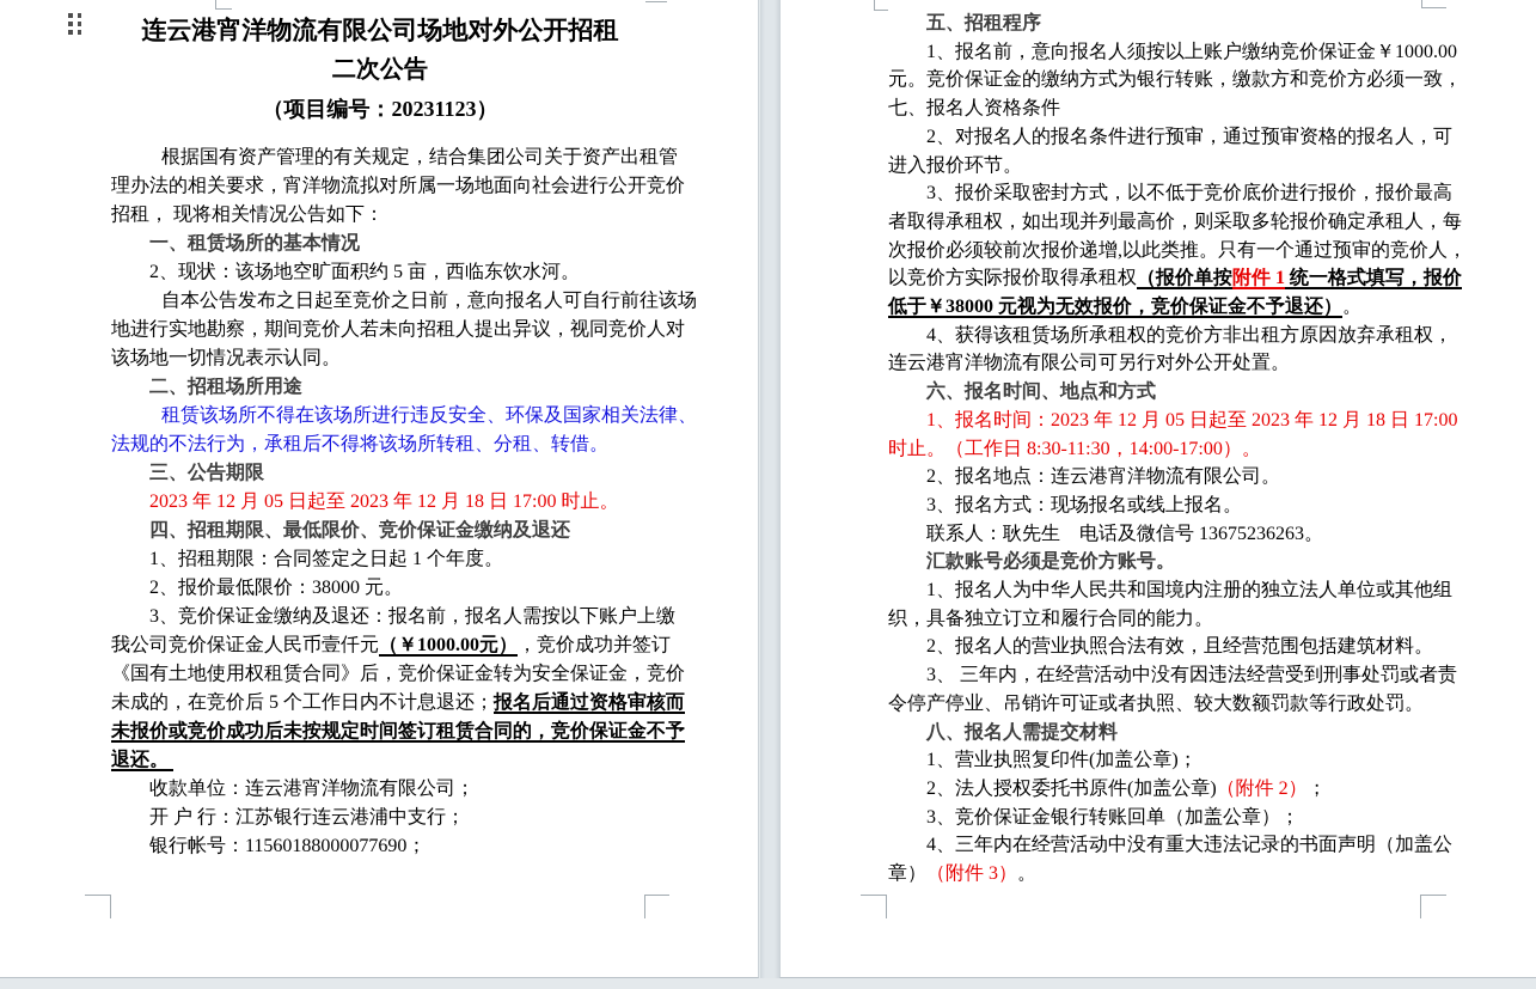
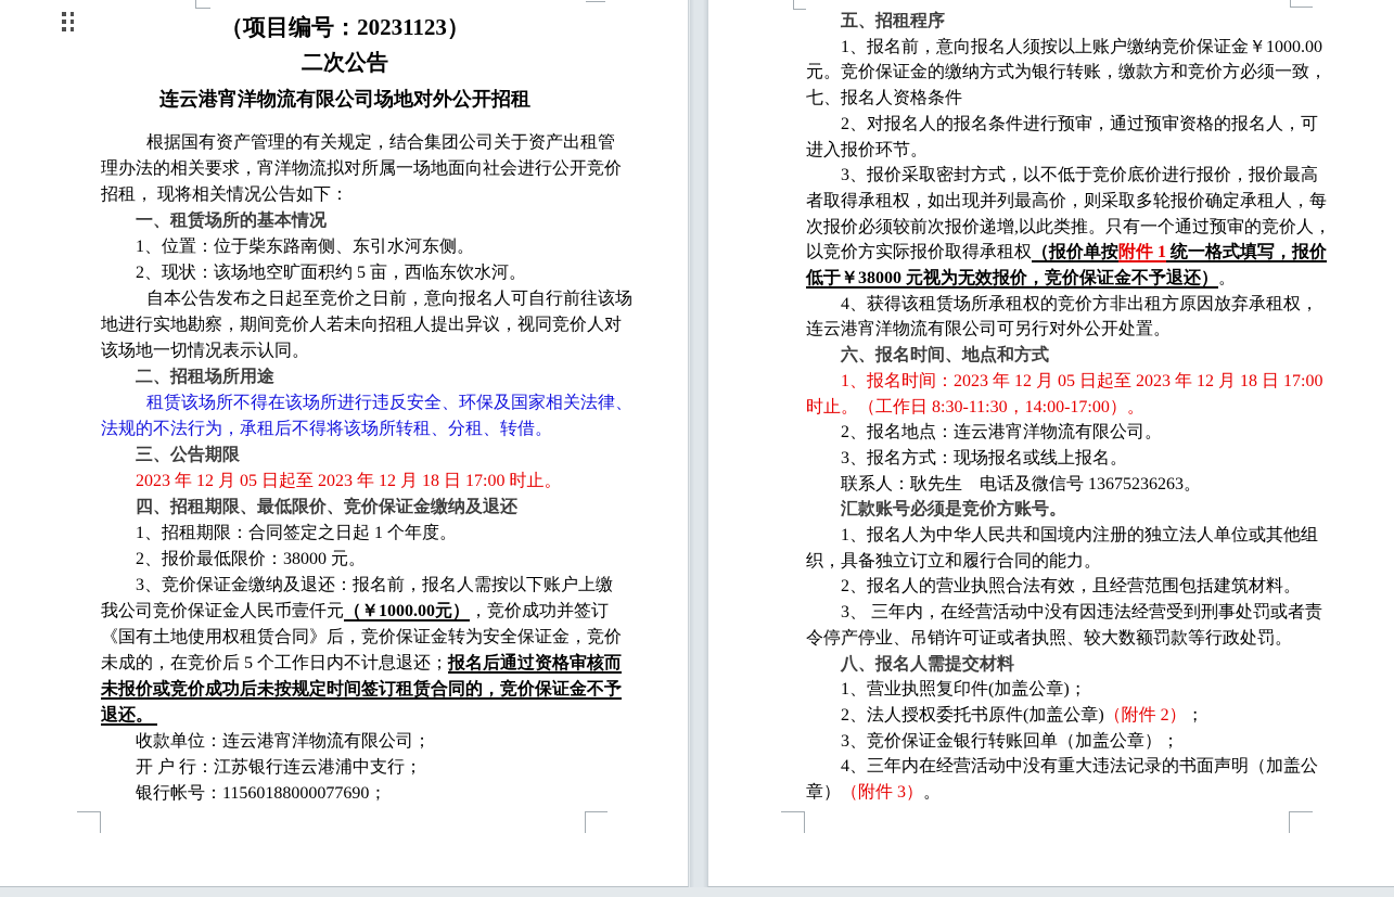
- 连云港宵洋物流有限公司场地对外公开招租
+ （项目编号：20231123）
  二次公告
- （项目编号：20231123）
+ 连云港宵洋物流有限公司场地对外公开招租
  根据国有资产管理的有关规定，结合集团公司关于资产出租管
  理办法的相关要求，宵洋物流拟对所属一场地面向社会进行公开竞价
  招租， 现将相关情况公告如下：
  一、租赁场所的基本情况
+ 1、位置：位于柴东路南侧、东引水河东侧。
  2、现状：该场地空旷面积约 5 亩，西临东饮水河。
  自本公告发布之日起至竞价之日前，意向报名人可自行前往该场
  地进行实地勘察，期间竞价人若未向招租人提出异议，视同竞价人对
  该场地一切情况表示认同。
  二、招租场所用途
  租赁该场所不得在该场所进行违反安全、环保及国家相关法律、
  法规的不法行为，承租后不得将该场所转租、分租、转借。
  三、公告期限
  2023 年 12 月 05 日起至 2023 年 12 月 18 日 17:00 时止。
  四、招租期限、最低限价、竞价保证金缴纳及退还
  1、招租期限：合同签定之日起 1 个年度。
  2、报价最低限价：38000 元。
  3、竞价保证金缴纳及退还：报名前，报名人需按以下账户上缴
  我公司竞价保证金人民币壹仟元（￥1000.00元），竞价成功并签订
  《国有土地使用权租赁合同》后，竞价保证金转为安全保证金，竞价
  未成的，在竞价后 5 个工作日内不计息退还；报名后通过资格审核而
  未报价或竞价成功后未按规定时间签订租赁合同的，竞价保证金不予
  退还。
  收款单位：连云港宵洋物流有限公司；
  开 户 行：江苏银行连云港浦中支行；
  银行帐号：11560188000077690；
  五、招租程序
  1、报名前，意向报名人须按以上账户缴纳竞价保证金￥1000.00
  元。竞价保证金的缴纳方式为银行转账，缴款方和竞价方必须一致，
  七、报名人资格条件
  2、对报名人的报名条件进行预审，通过预审资格的报名人，可
  进入报价环节。
  3、报价采取密封方式，以不低于竞价底价进行报价，报价最高
  者取得承租权，如出现并列最高价，则采取多轮报价确定承租人，每
  次报价必须较前次报价递增,以此类推。只有一个通过预审的竞价人，
  以竞价方实际报价取得承租权（报价单按附件 1 统一格式填写，报价
  低于￥38000 元视为无效报价，竞价保证金不予退还）。
  4、获得该租赁场所承租权的竞价方非出租方原因放弃承租权，
  连云港宵洋物流有限公司可另行对外公开处置。
  六、报名时间、地点和方式
  1、报名时间：2023 年 12 月 05 日起至 2023 年 12 月 18 日 17:00
  时止。（工作日 8:30-11:30，14:00-17:00）。
  2、报名地点：连云港宵洋物流有限公司。
  3、报名方式：现场报名或线上报名。
  联系人：耿先生 电话及微信号 13675236263。
  汇款账号必须是竞价方账号。
  1、报名人为中华人民共和国境内注册的独立法人单位或其他组
  织，具备独立订立和履行合同的能力。
  2、报名人的营业执照合法有效，且经营范围包括建筑材料。
  3、 三年内，在经营活动中没有因违法经营受到刑事处罚或者责
  令停产停业、吊销许可证或者执照、较大数额罚款等行政处罚。
  八、报名人需提交材料
  1、营业执照复印件(加盖公章)；
  2、法人授权委托书原件(加盖公章)（附件 2）；
  3、竞价保证金银行转账回单（加盖公章）；
  4、三年内在经营活动中没有重大违法记录的书面声明（加盖公
  章）（附件 3）。
